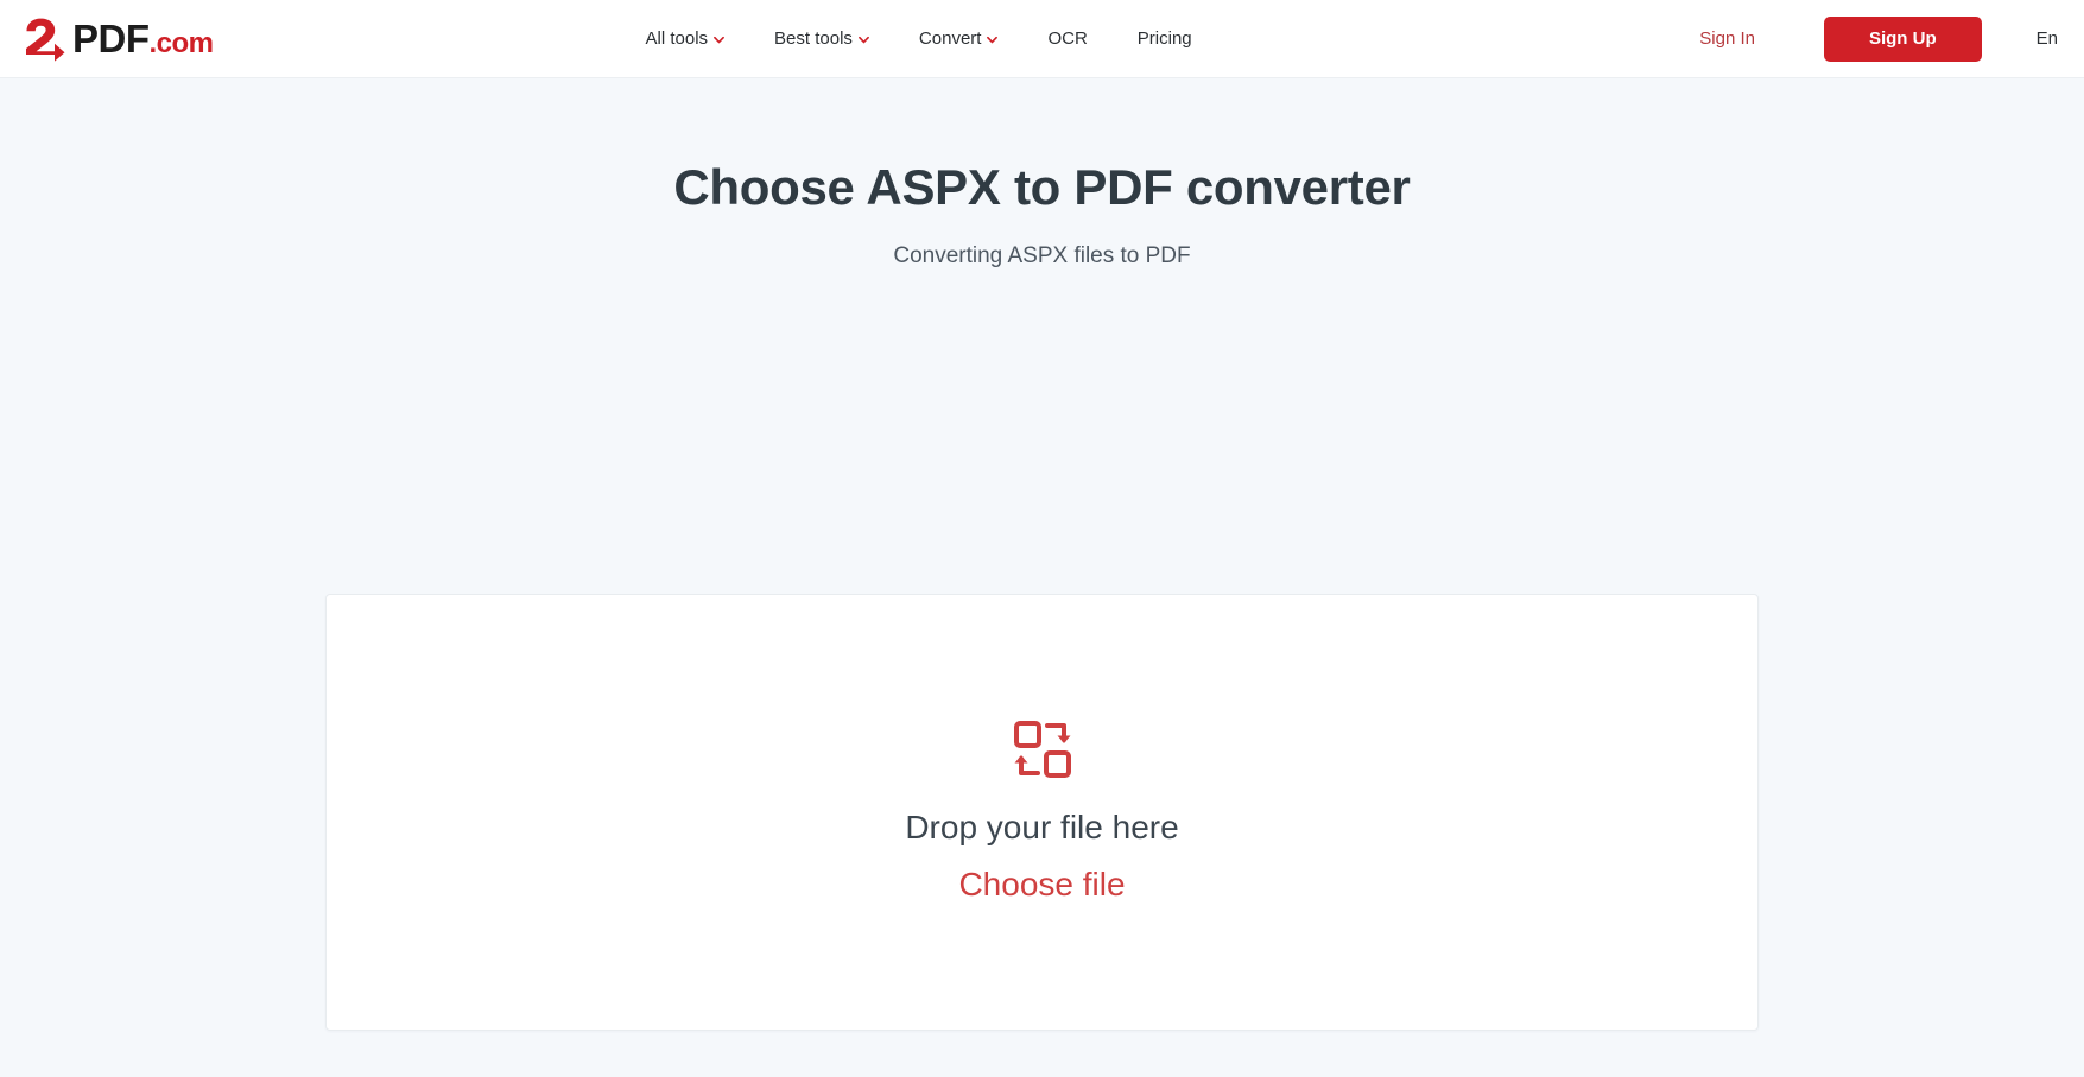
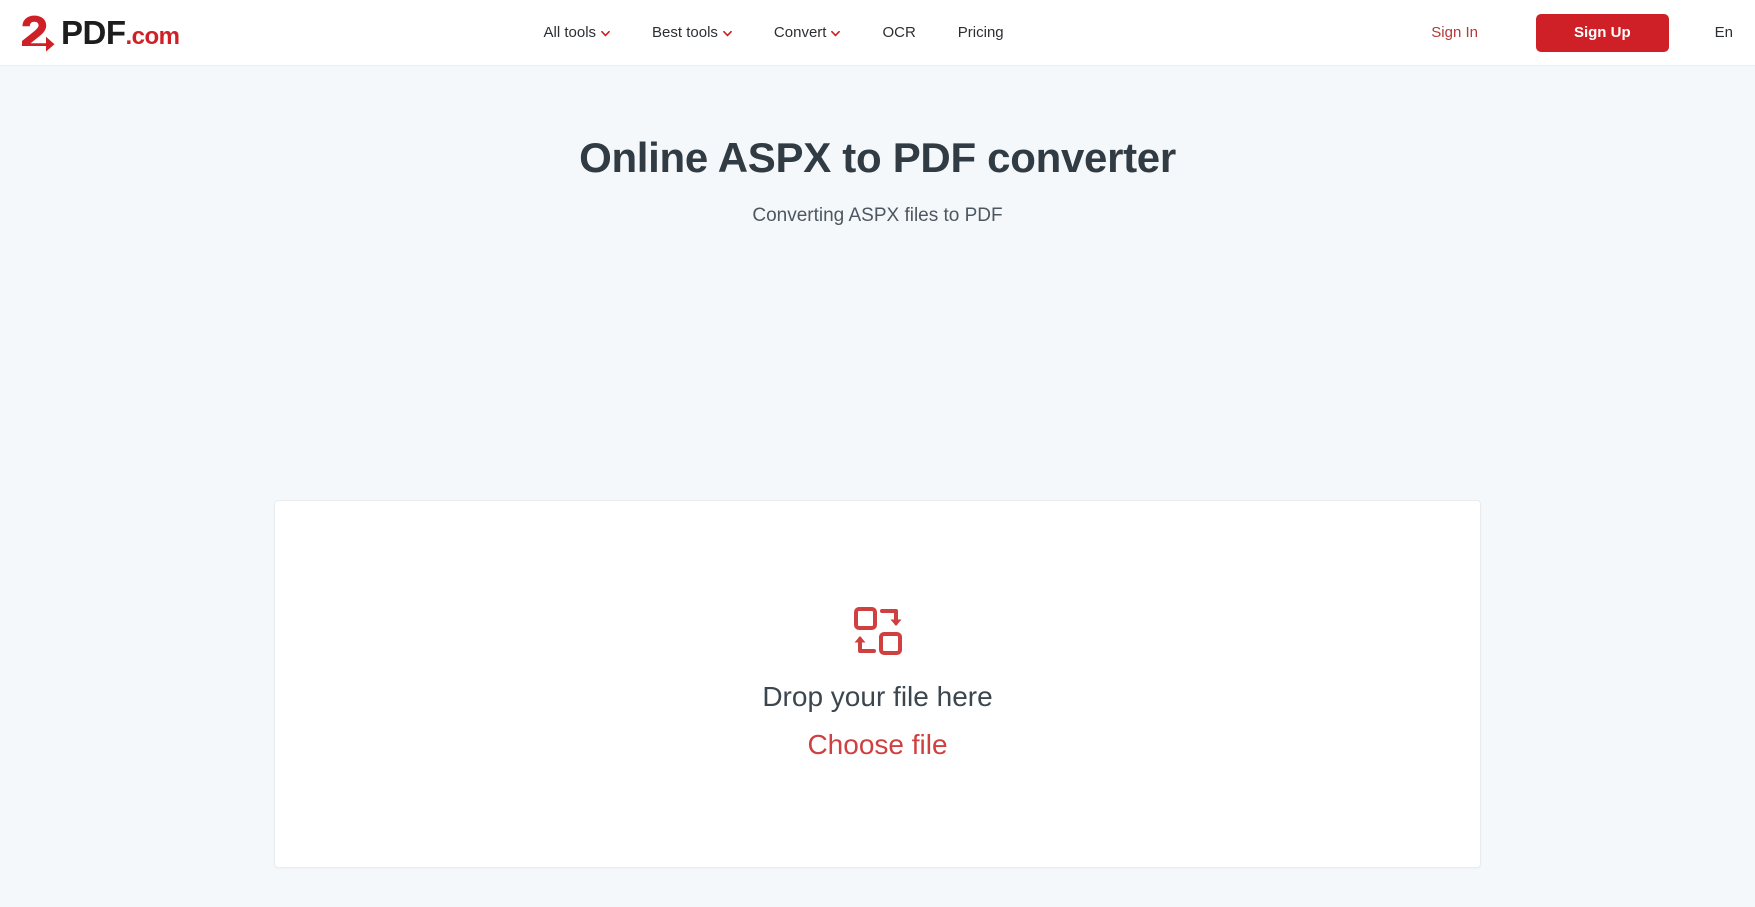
  PDF
  .com
  All tools
  Best tools
  Convert
  OCR
  Pricing
  Sign In
  Sign Up
  En
- Choose ASPX to PDF converter
+ Online ASPX to PDF converter
  Converting ASPX files to PDF
  Drop your file here
  Choose file
